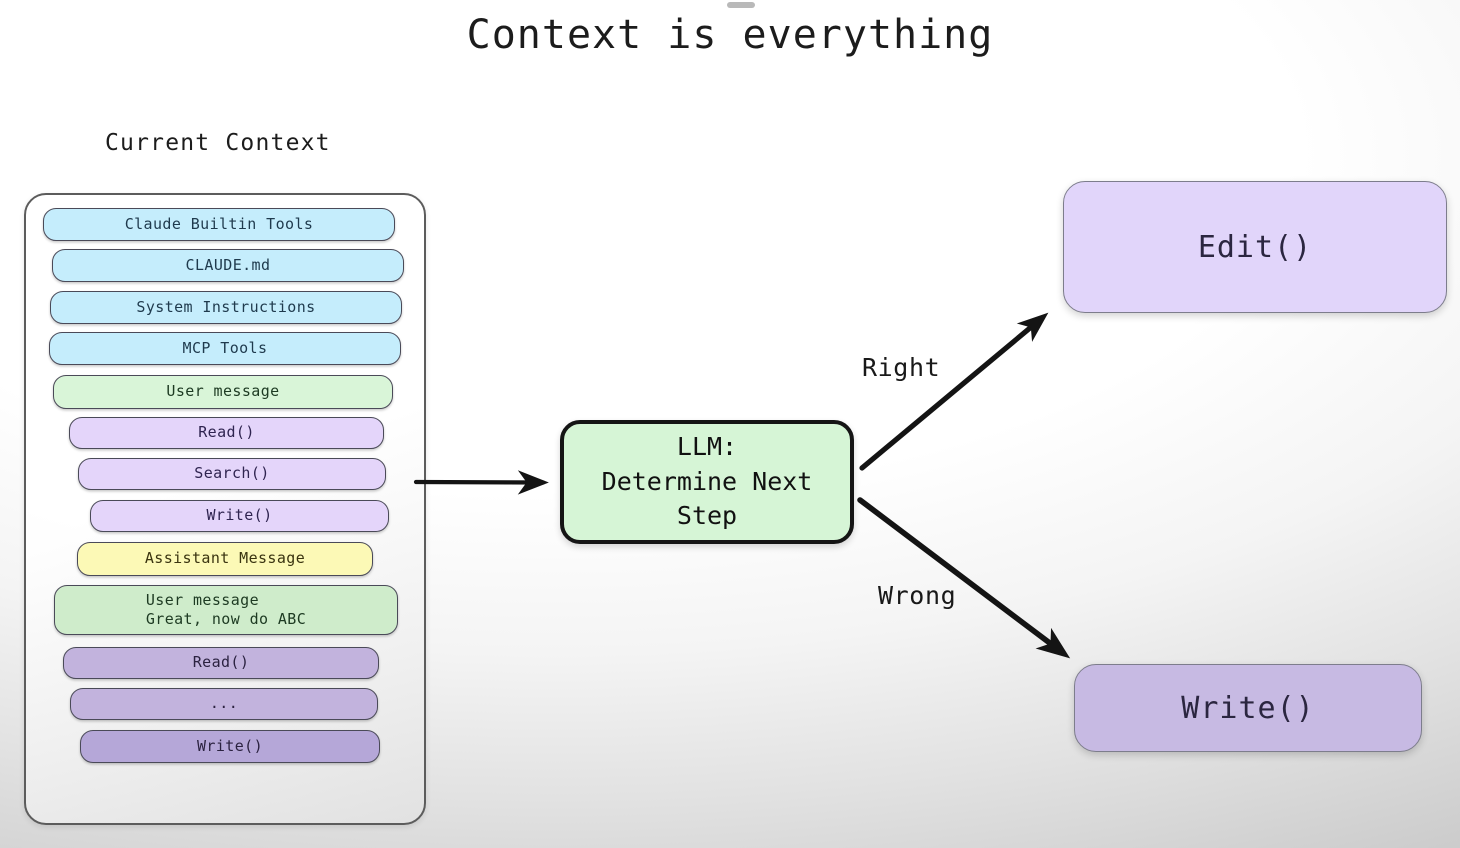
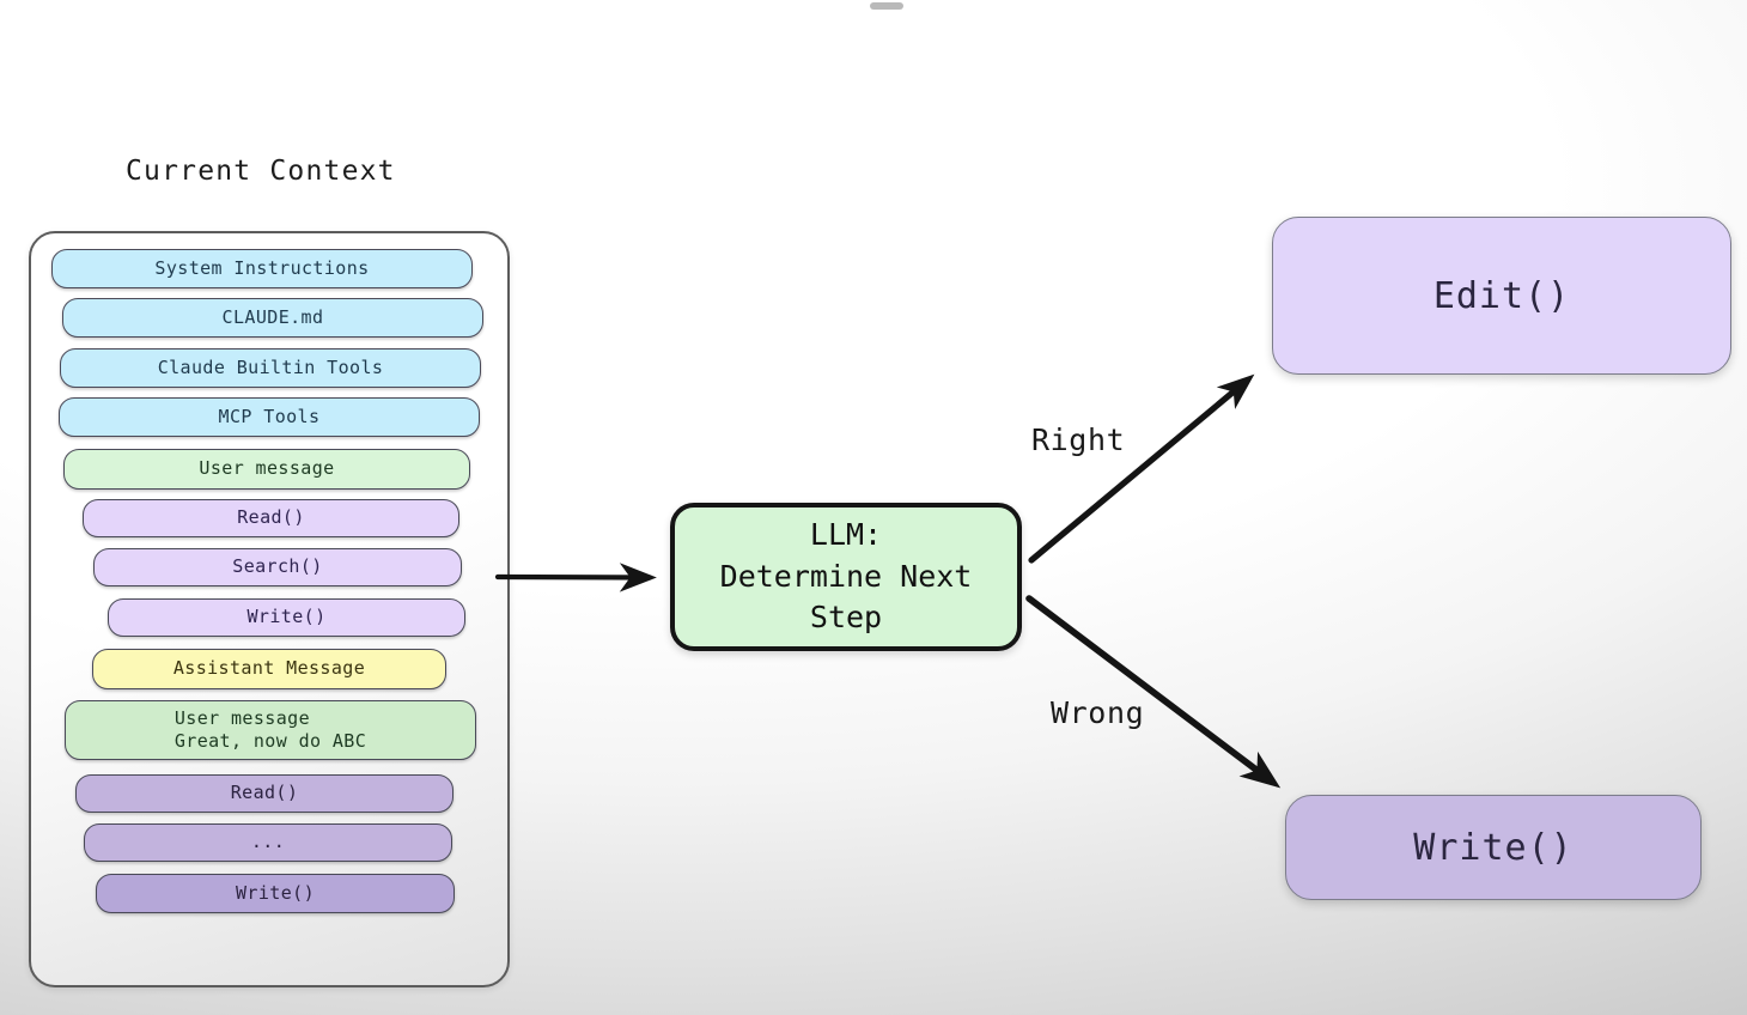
- Context is everything
  Current Context
- Claude Builtin Tools
+ System Instructions
  CLAUDE.md
- System Instructions
+ Claude Builtin Tools
  MCP Tools
  User message
  Read()
  Search()
  Write()
  Assistant Message
  User message
  Great, now do ABC
  Read()
  ...
  Write()
  LLM:
  Determine Next
  Step
  Edit()
  Write()
  Right
  Wrong
